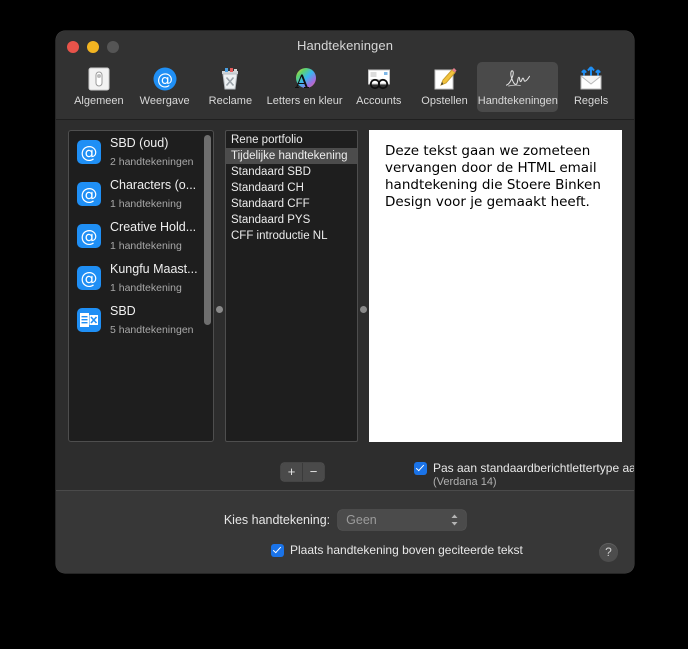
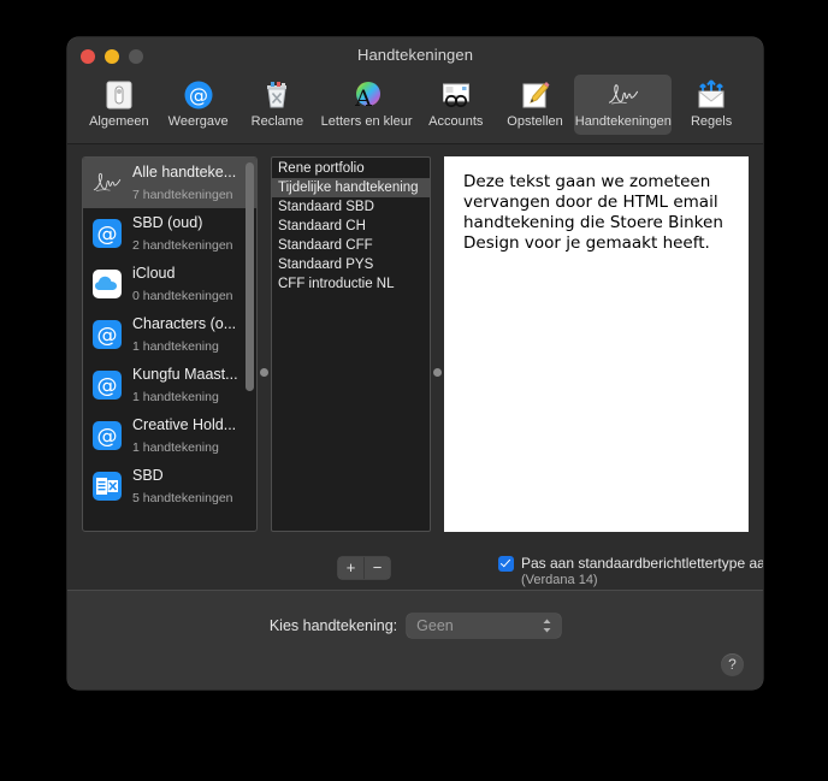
  Handtekeningen
  Algemeen
  @
  Weergave
  Reclame
  A
  Letters en kleur
  Accounts
  Opstellen
  Handtekeningen
  Regels
+ Alle handteke... 7 handtekeningen
  @
  SBD (oud) 2 handtekeningen
+ iCloud 0 handtekeningen
  @
  Characters (o... 1 handtekening
  @
- Creative Hold... 1 handtekening
+ Kungfu Maast... 1 handtekening
  @
- Kungfu Maast... 1 handtekening
+ Creative Hold... 1 handtekening
  SBD 5 handtekeningen
  Rene portfolio
  Tijdelijke handtekening
  Standaard SBD
  Standaard CH
  Standaard CFF
  Standaard PYS
  CFF introductie NL
  Deze tekst gaan we zometeen vervangen door de HTML email handtekening die Stoere Binken Design voor je gemaakt heeft.
  +
  −
  Pas aan standaardberichtlettertype aa
  (Verdana 14)
  Kies handtekening:
  Geen
- Plaats handtekening boven geciteerde tekst
  ?
